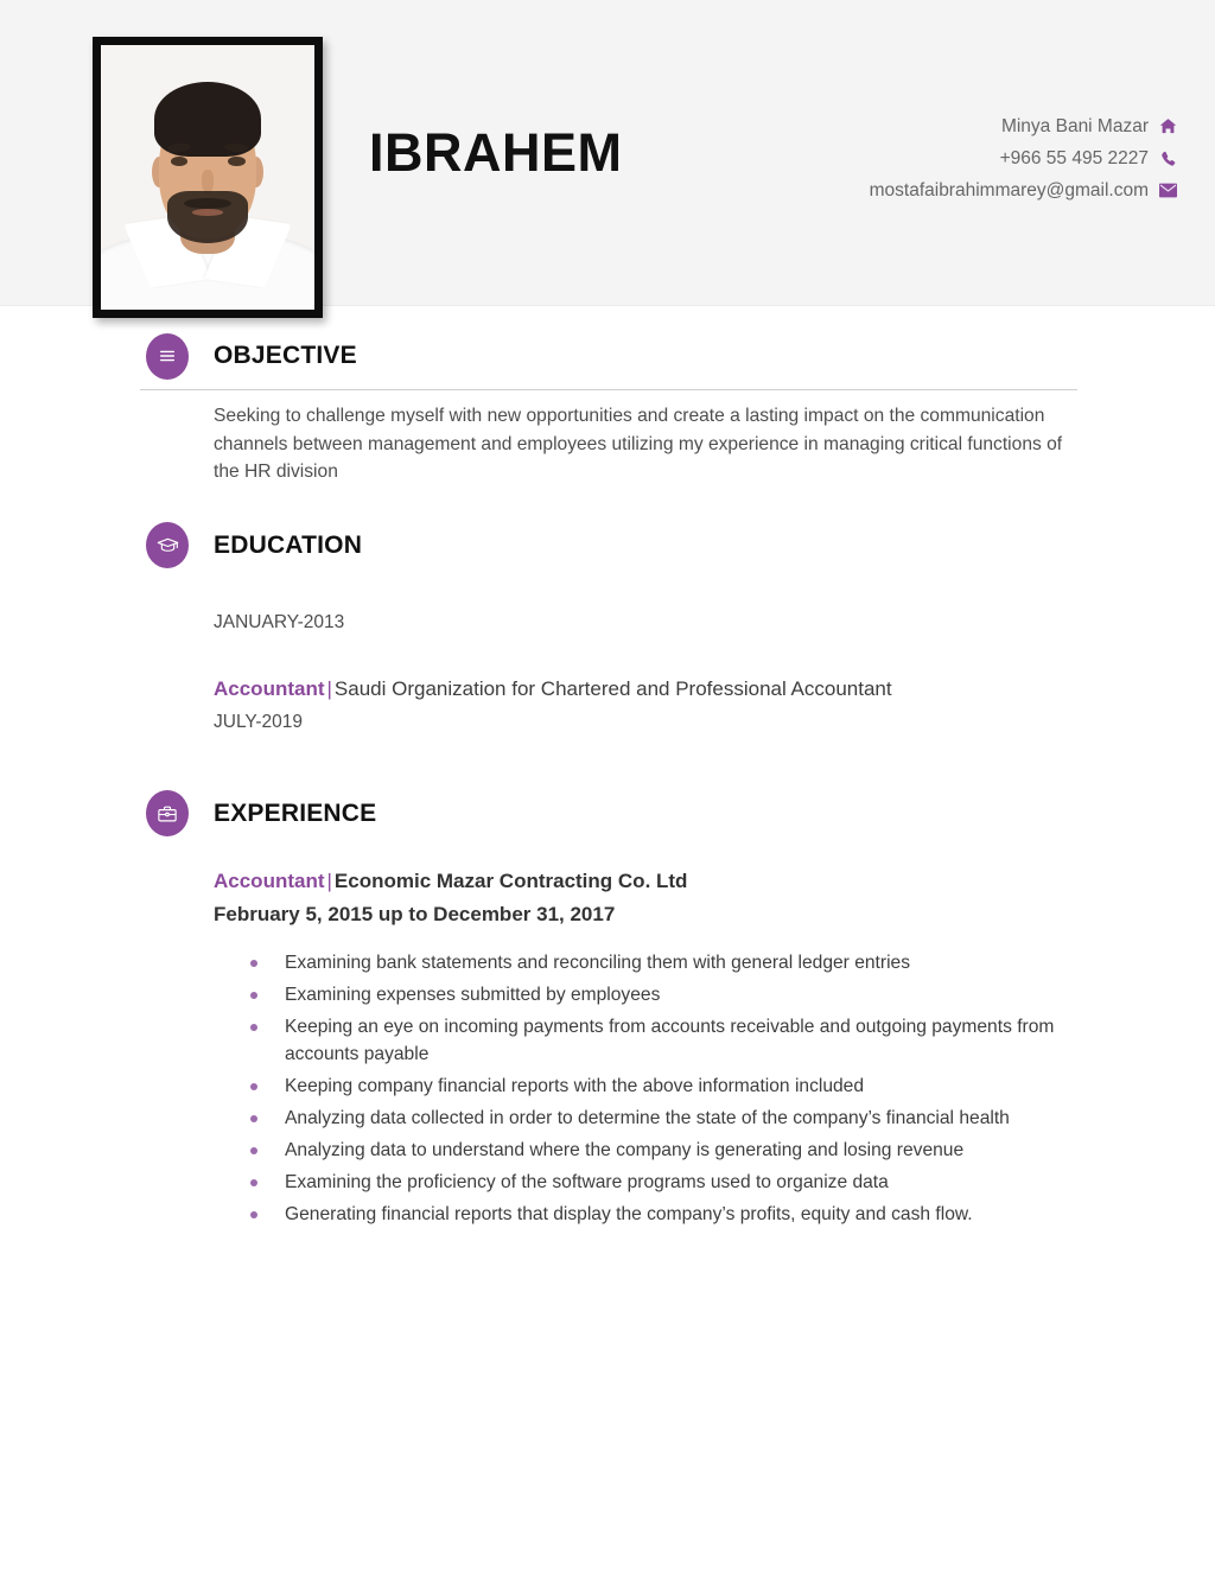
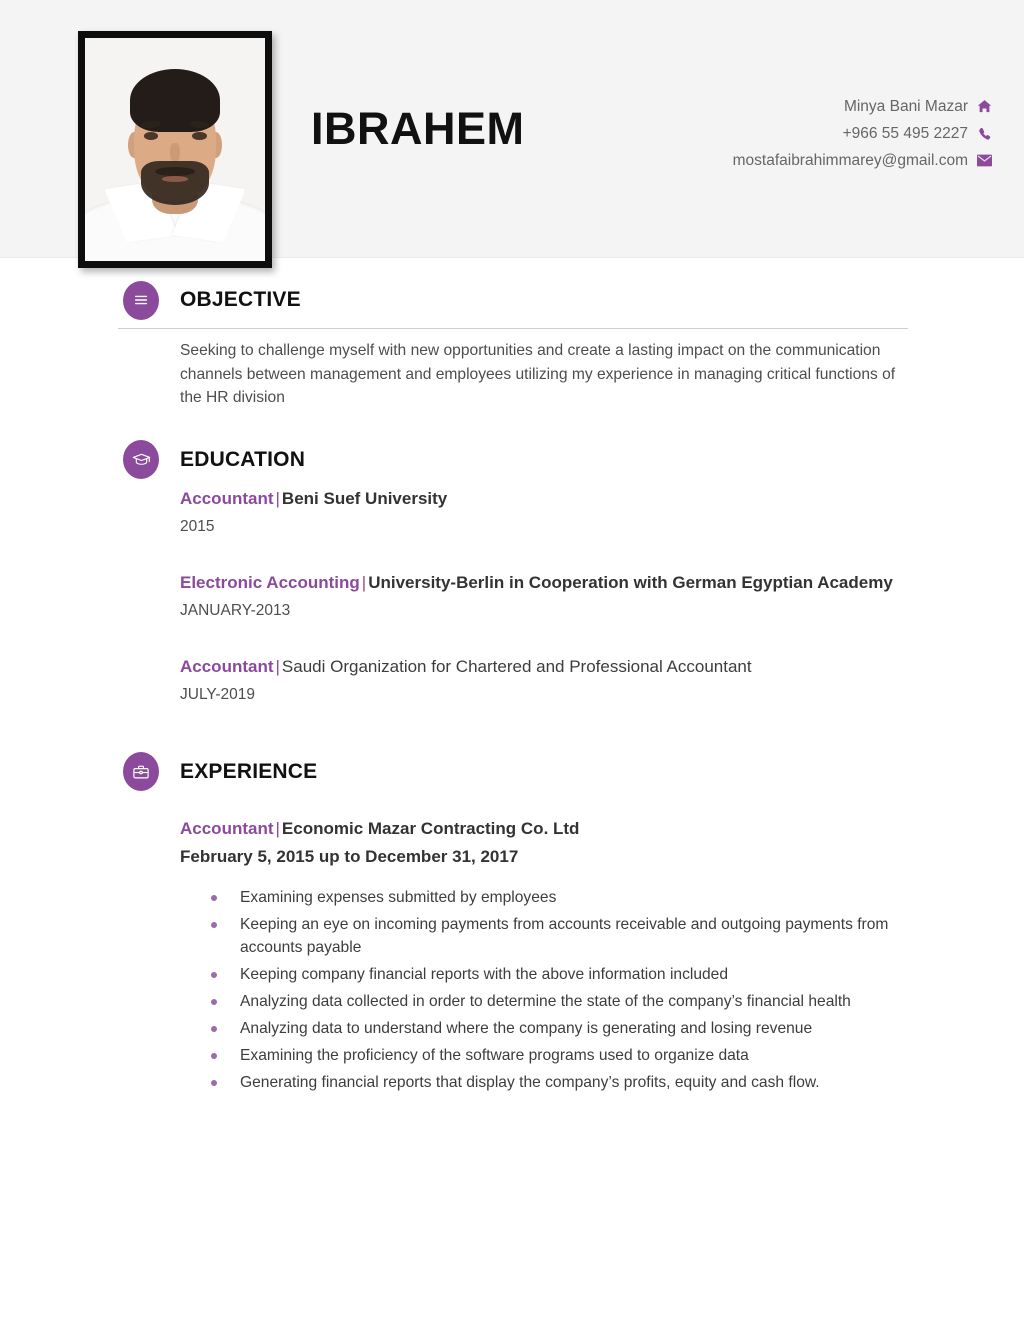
  IBRAHEM
  Minya Bani Mazar
  +966 55 495 2227
  mostafaibrahimmarey@gmail.com
  OBJECTIVE
  Seeking to challenge myself with new opportunities and create a lasting impact on the communication channels between management and employees utilizing my experience in managing critical functions of the HR division
  EDUCATION
+ Accountant|Beni Suef University
+ 2015
+ Electronic Accounting|University-Berlin in Cooperation with German Egyptian Academy
  JANUARY-2013
  Accountant|Saudi Organization for Chartered and Professional Accountant
  JULY-2019
  EXPERIENCE
  Accountant|Economic Mazar Contracting Co. Ltd
  February 5, 2015 up to December 31, 2017
- Examining bank statements and reconciling them with general ledger entries
  Examining expenses submitted by employees
  Keeping an eye on incoming payments from accounts receivable and outgoing payments from accounts payable
  Keeping company financial reports with the above information included
  Analyzing data collected in order to determine the state of the company’s financial health
  Analyzing data to understand where the company is generating and losing revenue
  Examining the proficiency of the software programs used to organize data
  Generating financial reports that display the company’s profits, equity and cash flow.
